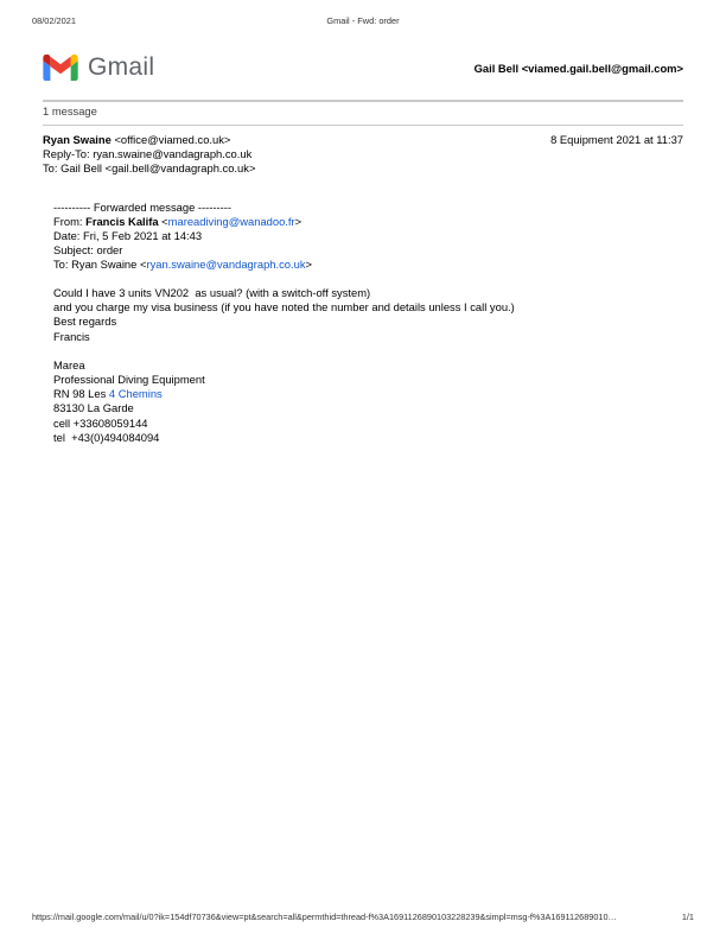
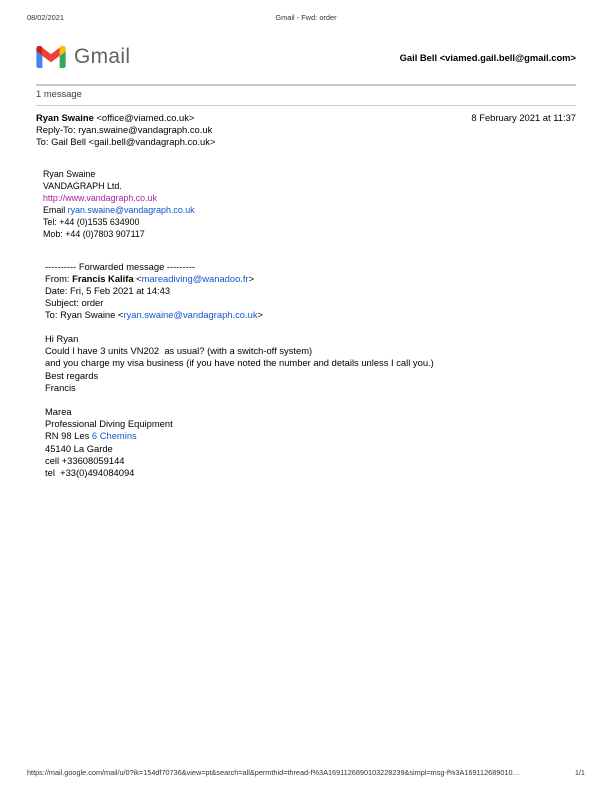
  08/02/2021
  Gmail - Fwd: order
  Gmail
  Gail Bell <viamed.gail.bell@gmail.com>
  1 message
  Ryan Swaine <office@viamed.co.uk>
  Reply-To: ryan.swaine@vandagraph.co.uk
  To: Gail Bell <gail.bell@vandagraph.co.uk>
- 8 Equipment 2021 at 11:37
+ 8 February 2021 at 11:37
+ Ryan Swaine
+ VANDAGRAPH Ltd.
+ http://www.vandagraph.co.uk
+ Email ryan.swaine@vandagraph.co.uk
+ Tel: +44 (0)1535 634900
+ Mob: +44 (0)7803 907117
  ---------- Forwarded message ---------
  From: Francis Kalifa <mareadiving@wanadoo.fr>
  Date: Fri, 5 Feb 2021 at 14:43
  Subject: order
  To: Ryan Swaine <ryan.swaine@vandagraph.co.uk>
+ Hi Ryan
  Could I have 3 units VN202 as usual? (with a switch-off system)
  and you charge my visa business (if you have noted the number and details unless I call you.)
  Best regards
  Francis
  Marea
  Professional Diving Equipment
- RN 98 Les 4 Chemins
+ RN 98 Les 6 Chemins
- 83130 La Garde
+ 45140 La Garde
  cell +33608059144
- tel +43(0)494084094
+ tel +33(0)494084094
  https://mail.google.com/mail/u/0?ik=154df70736&view=pt&search=all&permthid=thread-f%3A1691126890103228239&simpl=msg-f%3A169112689010…
  1/1
